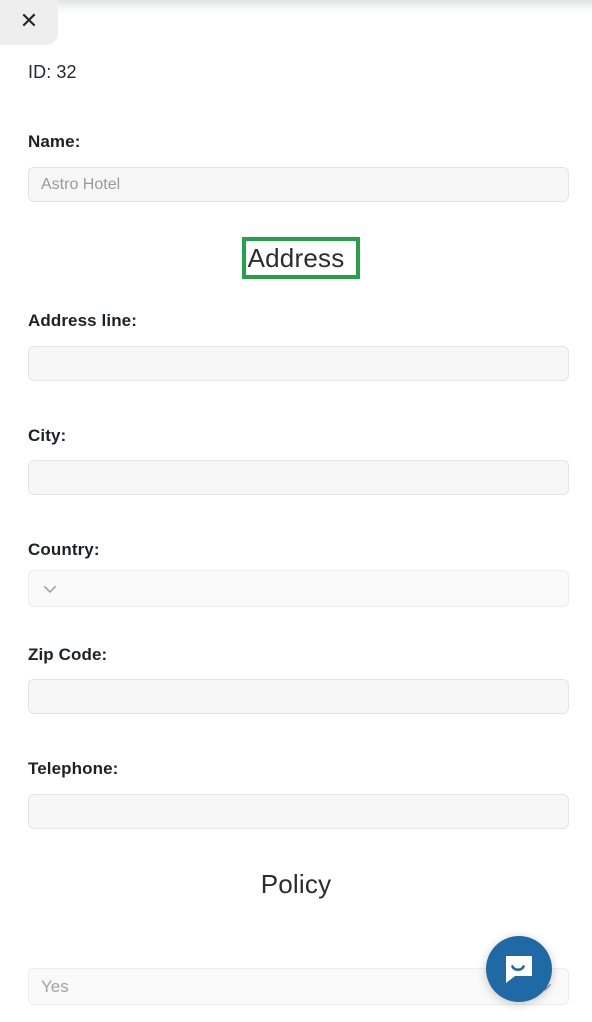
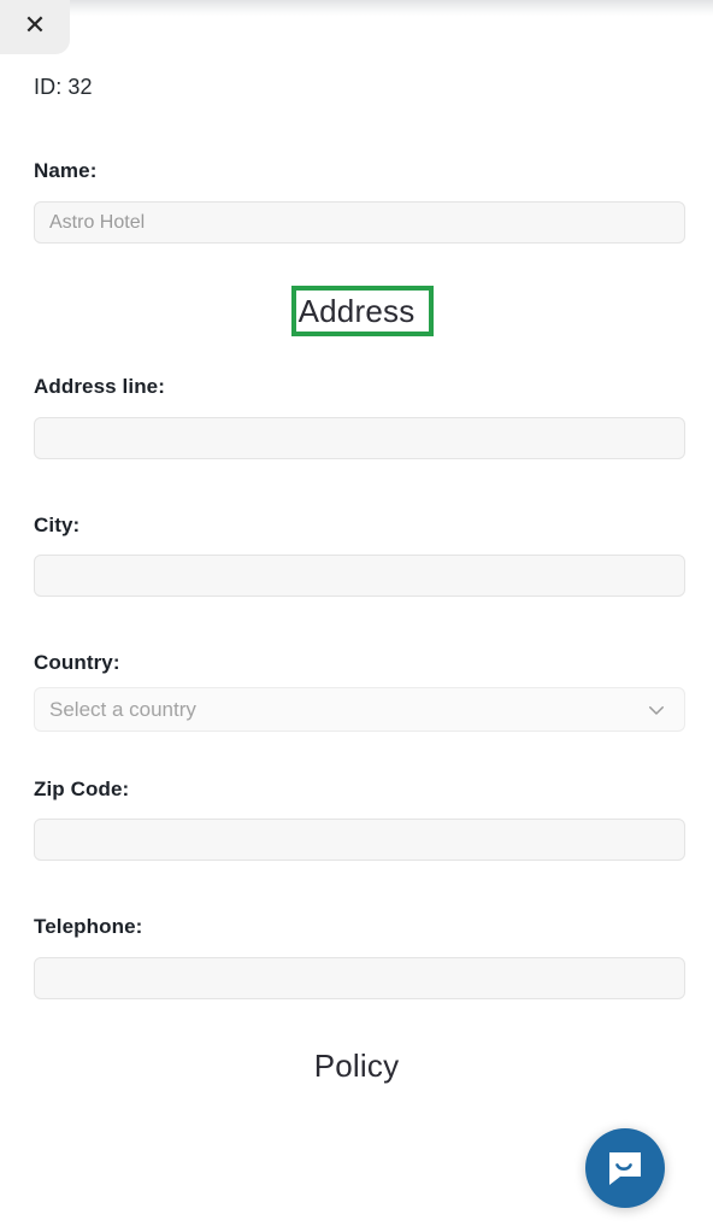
  ✕
  ID: 32
  Name:
  Astro Hotel
  Address
  Address line:
  City:
  Country:
+ Select a country
  Zip Code:
  Telephone:
  Policy
- Yes
